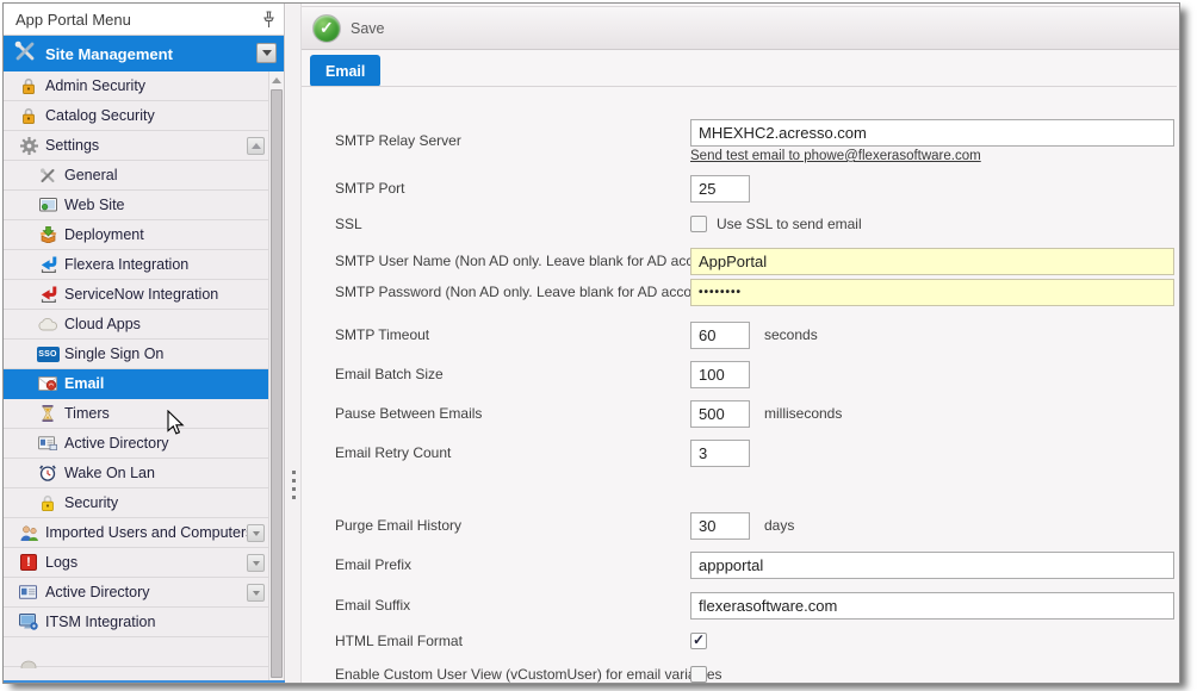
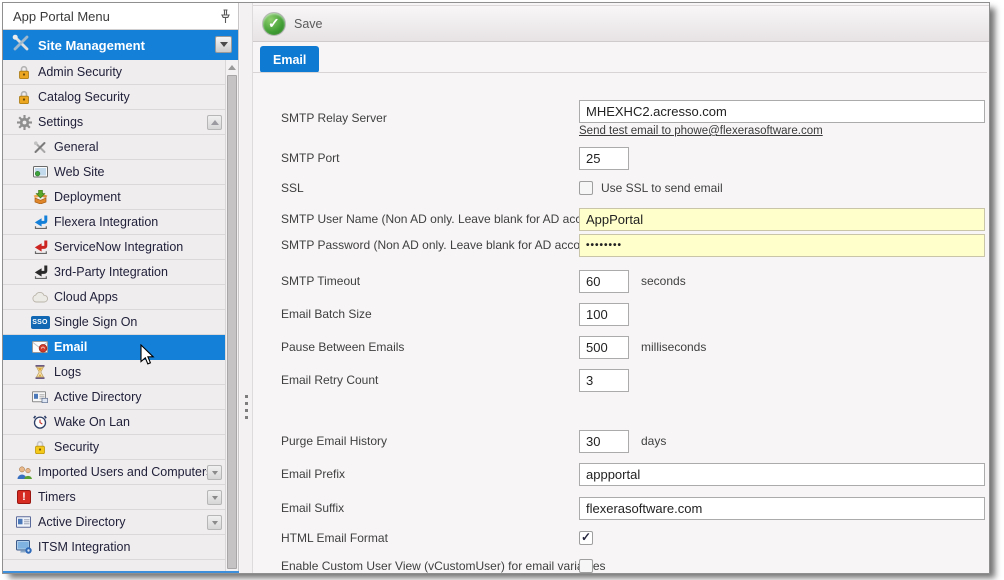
  App Portal Menu
  Site Management
  Admin Security
  Catalog Security
  Settings
  General
  Web Site
  Deployment
  Flexera Integration
  ServiceNow Integration
+ 3rd-Party Integration
  Cloud Apps
  Single Sign On
  Email
- Timers
+ Logs
  Active Directory
  Wake On Lan
  Security
  Imported Users and Computer
  !
- Logs
+ Timers
  Active Directory
  ITSM Integration
  Save
  Email
  SMTP Relay Server
  MHEXHC2.acresso.com
  Send test email to phowe@flexerasoftware.com
  SMTP Port
  25
  SSL
  Use SSL to send email
  SMTP User Name (Non AD only. Leave blank for AD ac
  AppPortal
  SMTP Password (Non AD only. Leave blank for AD acco
  ••••••••
  SMTP Timeout
  60
  seconds
  Email Batch Size
  100
  Pause Between Emails
  500
  milliseconds
  Email Retry Count
  3
  Purge Email History
  30
  days
  Email Prefix
  appportal
  Email Suffix
  flexerasoftware.com
  HTML Email Format
  Enable Custom User View (vCustomUser) for email varies
